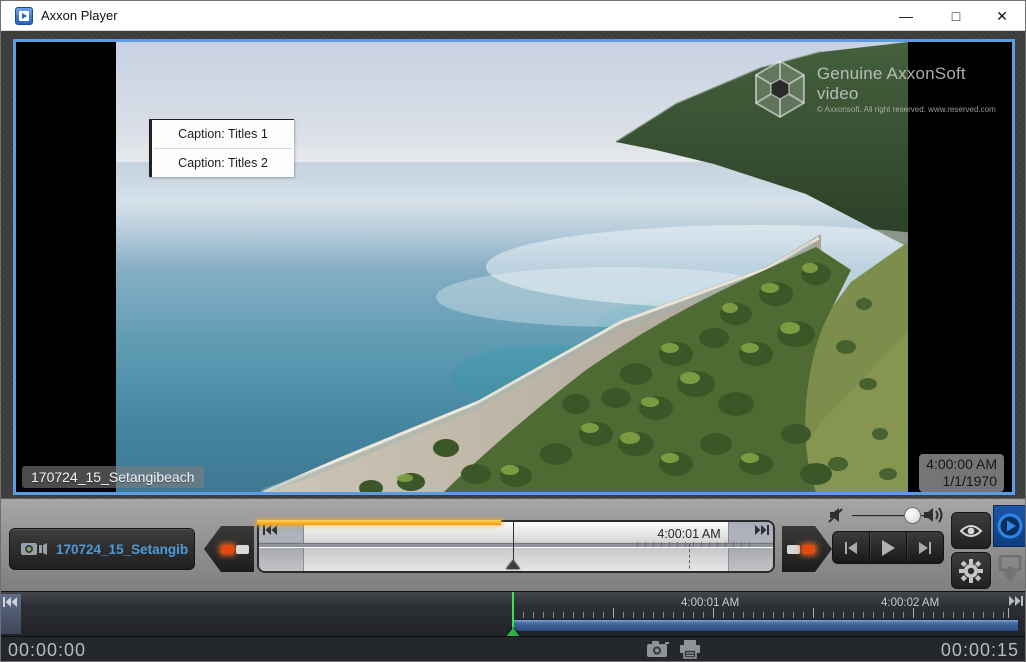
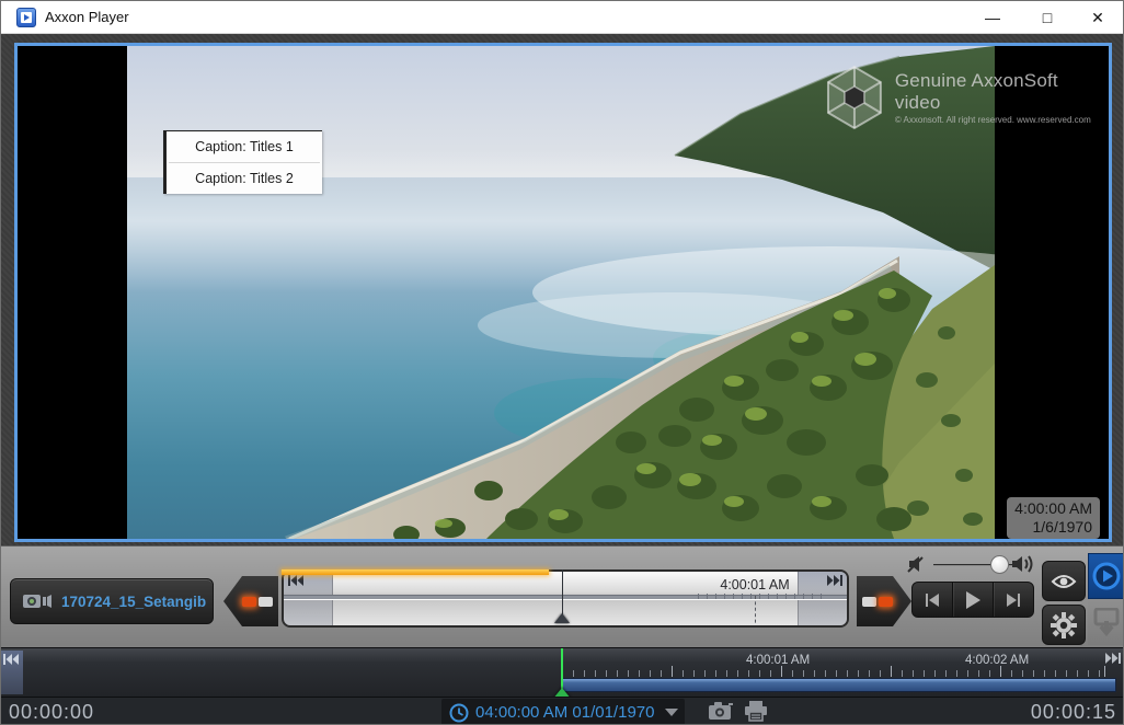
  Axxon Player
  —
  □
  ✕
  Caption: Titles 1
  Caption: Titles 2
  Genuine AxxonSoft video
  © Axxonsoft. All right reserved. www.reserved.com
- 170724_15_Setangibeach
  4:00:00 AM
- 1/1/1970
+ 1/6/1970
  170724_15_Setangib
  4:00:01 AM
  4:00:01 AM
  4:00:02 AM
  00:00:00
+ 04:00:00 AM 01/01/1970
  00:00:15
